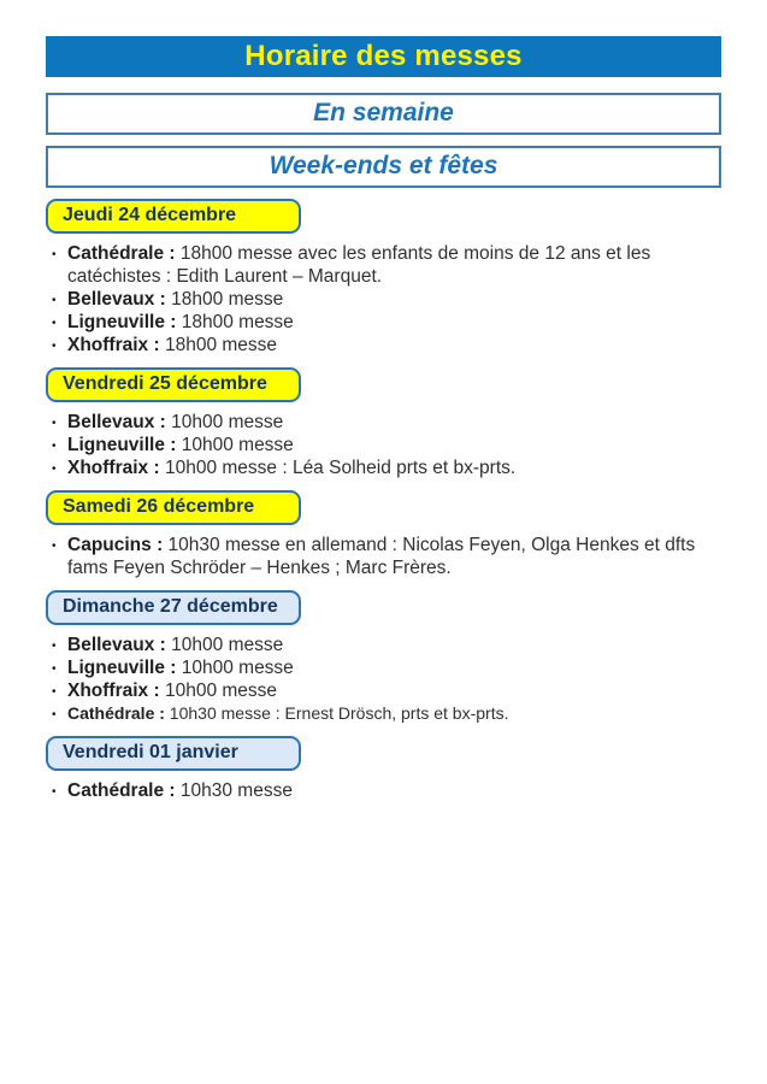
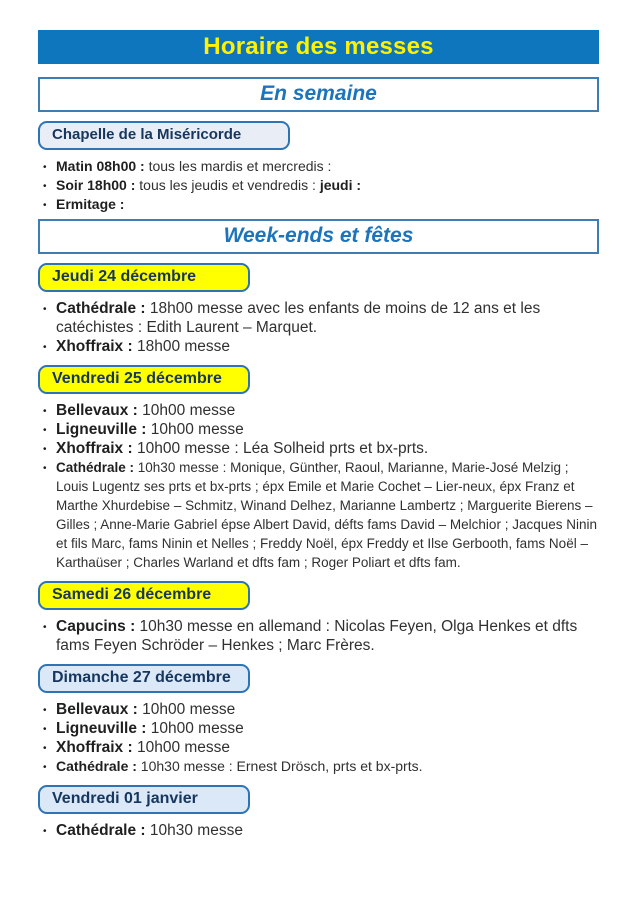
  Horaire des messes
  En semaine
+ Chapelle de la Miséricorde
+ Matin 08h00 : tous les mardis et mercredis :
+ Soir 18h00 : tous les jeudis et vendredis : jeudi :
+ Ermitage :
  Week-ends et fêtes
  Jeudi 24 décembre
  Cathédrale : 18h00 messe avec les enfants de moins de 12 ans et les catéchistes : Edith Laurent – Marquet.
- Bellevaux : 18h00 messe
- Ligneuville : 18h00 messe
  Xhoffraix : 18h00 messe
  Vendredi 25 décembre
  Bellevaux : 10h00 messe
  Ligneuville : 10h00 messe
  Xhoffraix : 10h00 messe : Léa Solheid prts et bx-prts.
+ Cathédrale : 10h30 messe : Monique, Günther, Raoul, Marianne, Marie-José Melzig ; Louis Lugentz ses prts et bx-prts ; épx Emile et Marie Cochet – Lier-neux, épx Franz et Marthe Xhurdebise – Schmitz, Winand Delhez, Marianne Lambertz ; Marguerite Bierens – Gilles ; Anne-Marie Gabriel épse Albert David, défts fams David – Melchior ; Jacques Ninin et fils Marc, fams Ninin et Nelles ; Freddy Noël, épx Freddy et Ilse Gerbooth, fams Noël – Karthaüser ; Charles Warland et dfts fam ; Roger Poliart et dfts fam.
  Samedi 26 décembre
  Capucins : 10h30 messe en allemand : Nicolas Feyen, Olga Henkes et dfts fams Feyen Schröder – Henkes ; Marc Frères.
  Dimanche 27 décembre
  Bellevaux : 10h00 messe
  Ligneuville : 10h00 messe
  Xhoffraix : 10h00 messe
  Cathédrale : 10h30 messe : Ernest Drösch, prts et bx-prts.
  Vendredi 01 janvier
  Cathédrale : 10h30 messe
